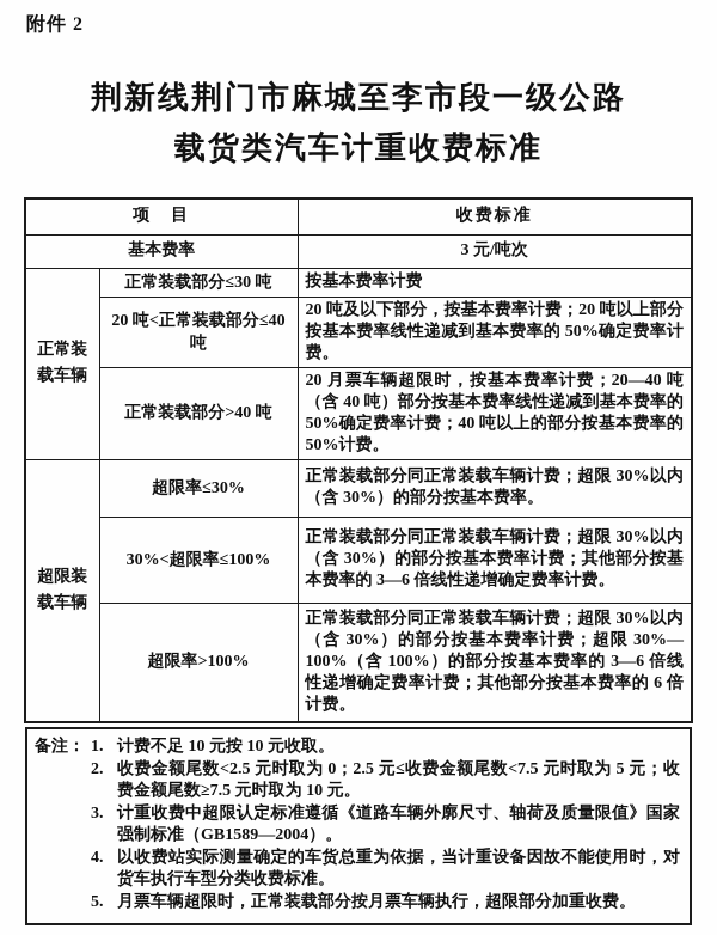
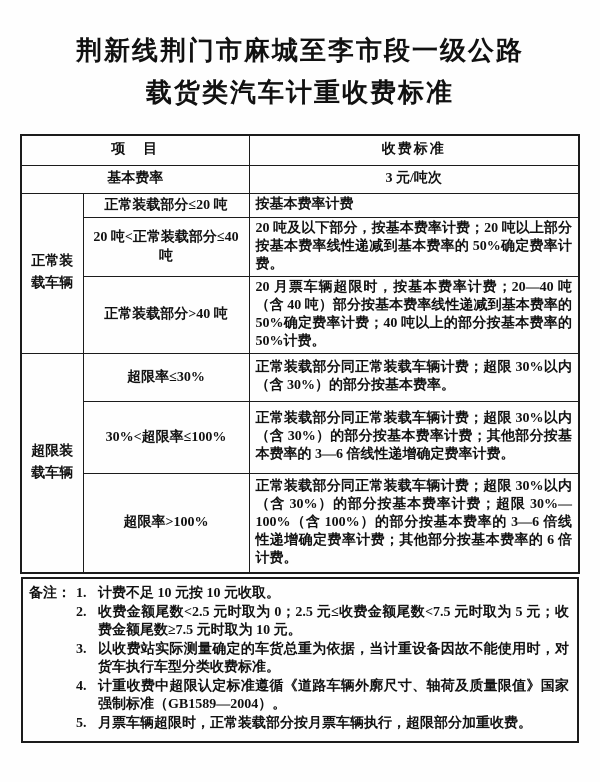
- 附件 2
  荆新线荆门市麻城至李市段一级公路
  载货类汽车计重收费标准
  项 目	收费标准
  基本费率	3 元/吨次
- 正常装载车辆	正常装载部分≤30 吨	按基本费率计费
+ 正常装载车辆	正常装载部分≤20 吨	按基本费率计费
  20 吨<正常装载部分≤40 吨	20 吨及以下部分，按基本费率计费；20 吨以上部分按基本费率线性递减到基本费率的 50%确定费率计费。
  正常装载部分>40 吨	20 月票车辆超限时，按基本费率计费；20—40 吨（含 40 吨）部分按基本费率线性递减到基本费率的 50%确定费率计费；40 吨以上的部分按基本费率的 50%计费。
  超限装载车辆	超限率≤30%	正常装载部分同正常装载车辆计费；超限 30%以内（含 30%）的部分按基本费率。
  30%<超限率≤100%	正常装载部分同正常装载车辆计费；超限 30%以内（含 30%）的部分按基本费率计费；其他部分按基本费率的 3—6 倍线性递增确定费率计费。
  超限率>100%	正常装载部分同正常装载车辆计费；超限 30%以内（含 30%）的部分按基本费率计费；超限 30%—100%（含 100%）的部分按基本费率的 3—6 倍线性递增确定费率计费；其他部分按基本费率的 6 倍计费。
  备注：
  1.
  计费不足 10 元按 10 元收取。
  2.
  收费金额尾数<2.5 元时取为 0；2.5 元≤收费金额尾数<7.5 元时取为 5 元；收费金额尾数≥7.5 元时取为 10 元。
  3.
- 计重收费中超限认定标准遵循《道路车辆外廓尺寸、轴荷及质量限值》国家强制标准（GB1589—2004）。
+ 以收费站实际测量确定的车货总重为依据，当计重设备因故不能使用时，对货车执行车型分类收费标准。
  4.
- 以收费站实际测量确定的车货总重为依据，当计重设备因故不能使用时，对货车执行车型分类收费标准。
+ 计重收费中超限认定标准遵循《道路车辆外廓尺寸、轴荷及质量限值》国家强制标准（GB1589—2004）。
  5.
  月票车辆超限时，正常装载部分按月票车辆执行，超限部分加重收费。
